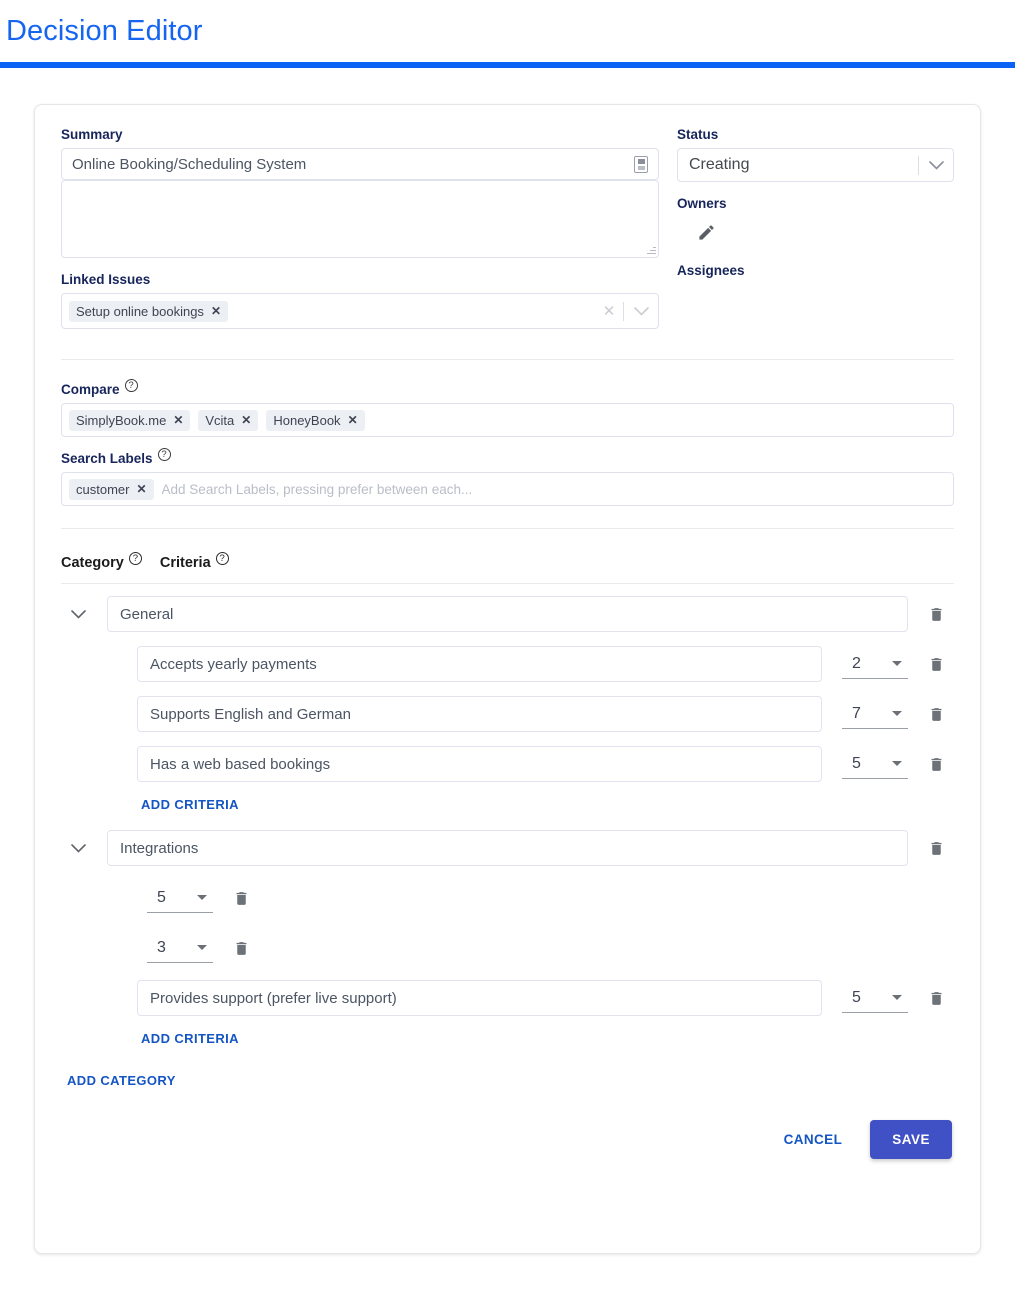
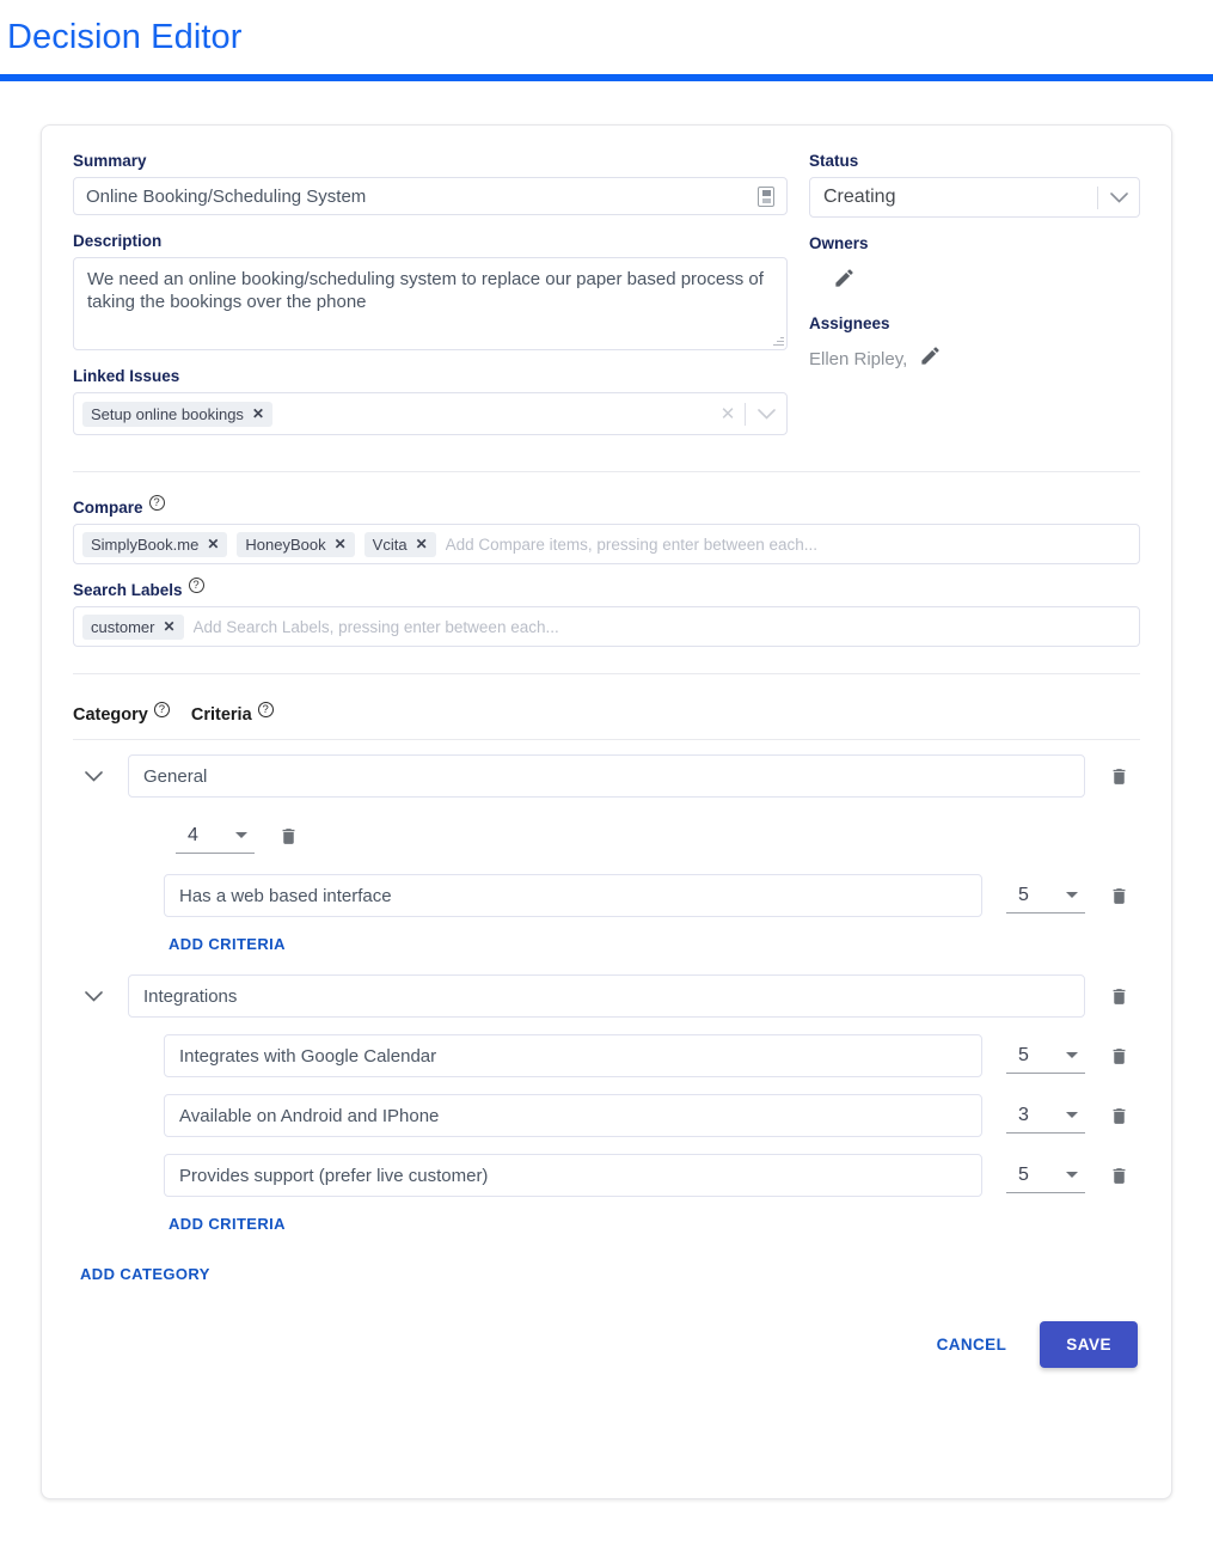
  Decision Editor
  Summary
  Online Booking/Scheduling System
+ Description
+ We need an online booking/scheduling system to replace our paper based process of taking the bookings over the phone
  Linked Issues
  Setup online bookings
  ✕
  ✕
  Status
  Creating
  Owners
  Assignees
+ Ellen Ripley,
  Compare
  ?
  SimplyBook.me
  ✕
- Vcita
+ HoneyBook
  ✕
- HoneyBook
+ Vcita
  ✕
+ Add Compare items, pressing enter between each...
  Search Labels
  ?
  customer
  ✕
- Add Search Labels, pressing prefer between each...
+ Add Search Labels, pressing enter between each...
  Category
  ?
  Criteria
  ?
  General
- Accepts yearly payments
- 2
- Supports English and German
- 7
+ 4
- Has a web based bookings
+ Has a web based interface
  5
  ADD CRITERIA
  Integrations
+ Integrates with Google Calendar
  5
+ Available on Android and IPhone
  3
- Provides support (prefer live support)
+ Provides support (prefer live customer)
  5
  ADD CRITERIA
  ADD CATEGORY
  CANCEL
  SAVE
